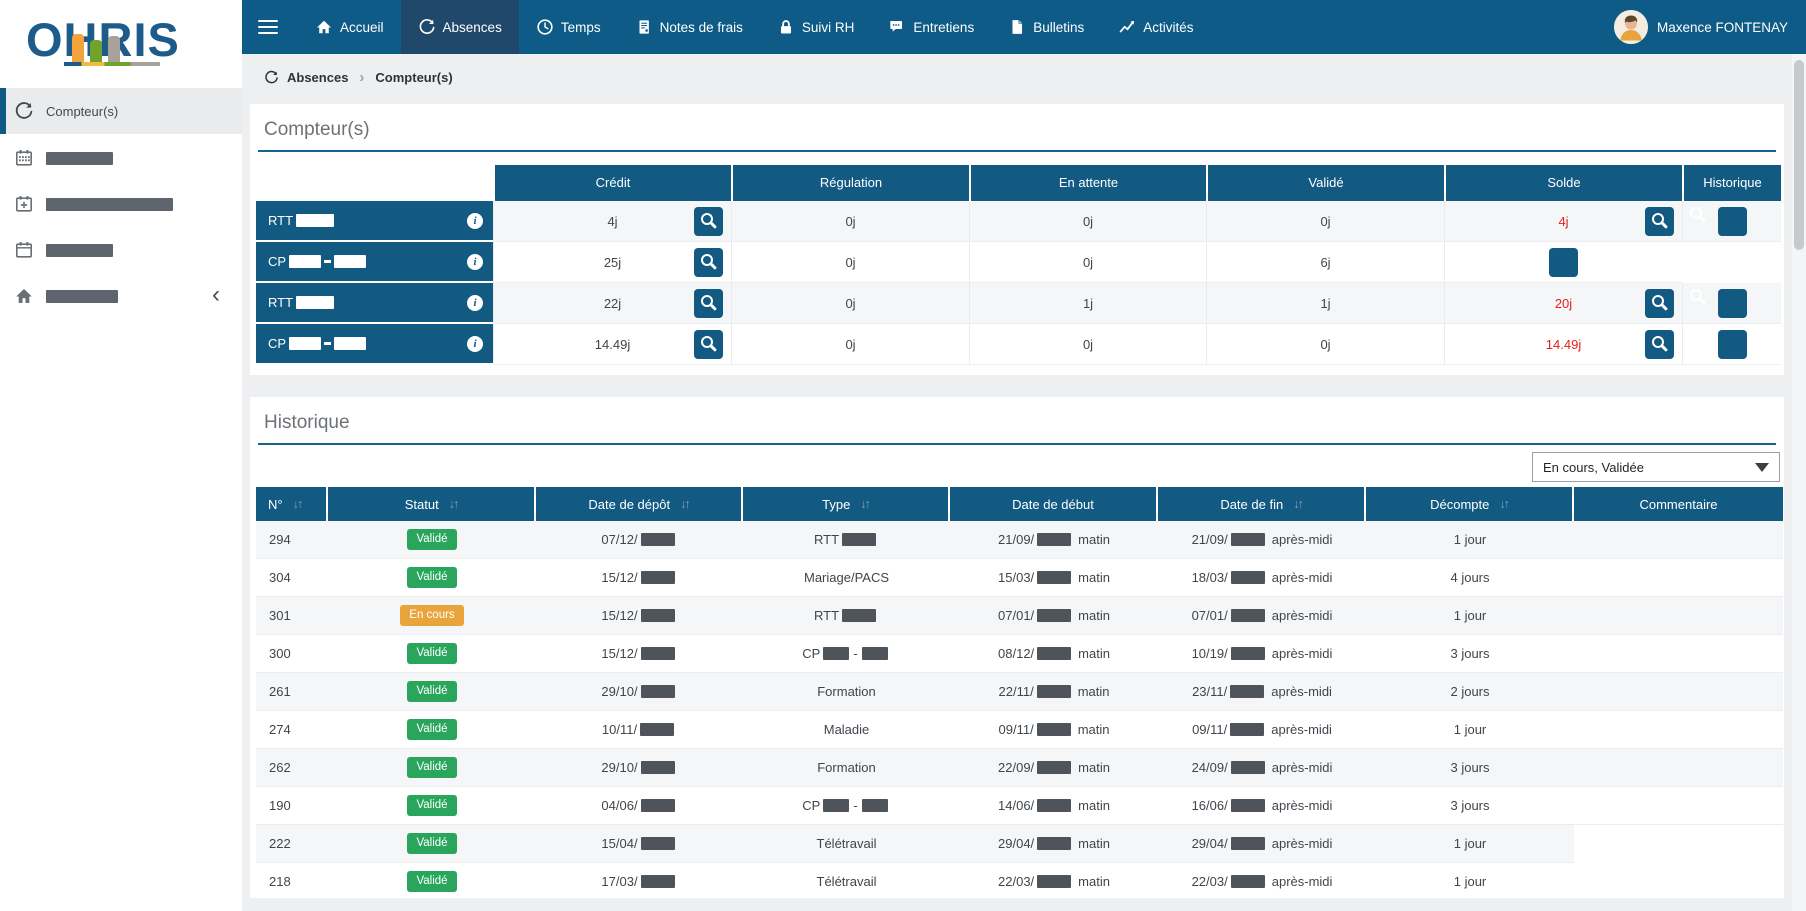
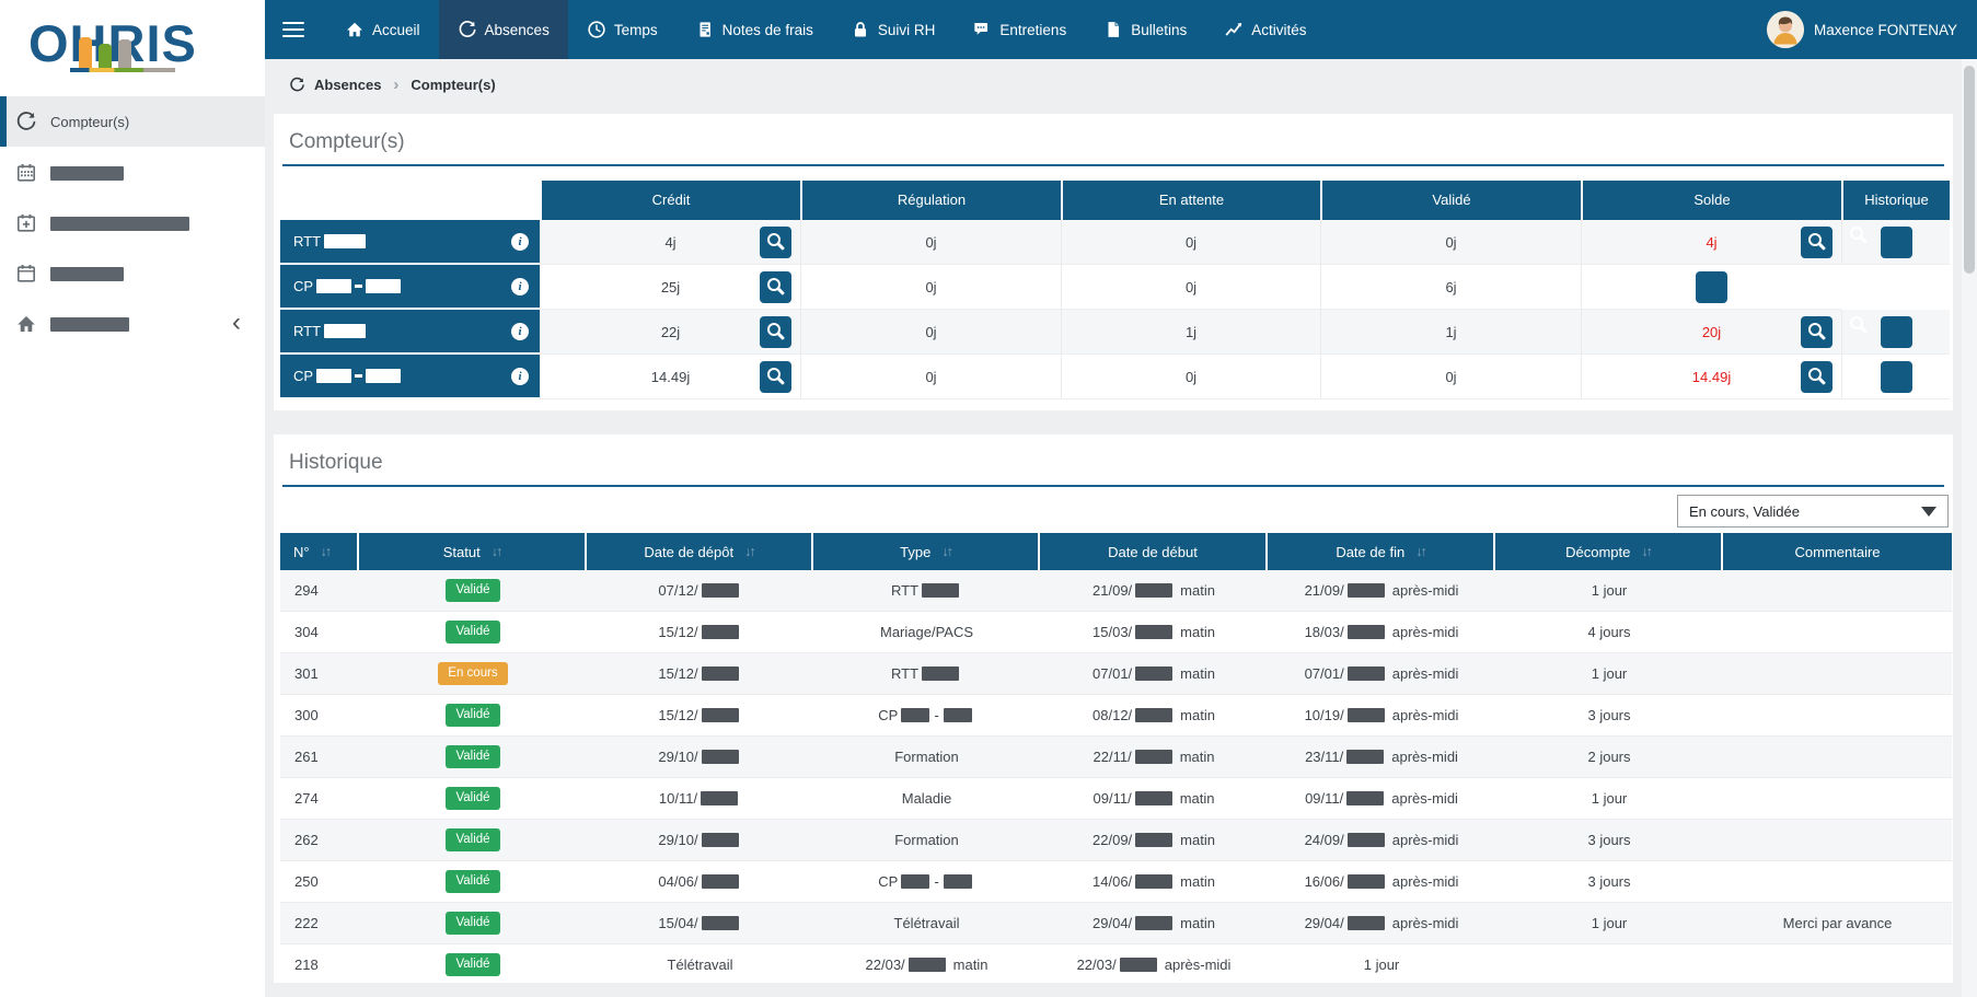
  Compteur(s)
  ‹
  Accueil
  Absences
  Temps
  Notes de frais
  Suivi RH
  Entretiens
  Bulletins
  Activités
  Maxence FONTENAY
  Absences
  ›
  Compteur(s)
  Compteur(s)
  Crédit
  Régulation
  En attente
  Validé
  Solde
  Historique
  RTT
  i
  4j
  0j
  0j
  0j
  4j
  CP
  i
  25j
  0j
  0j
  6j
  RTT
  i
  22j
  0j
  1j
  1j
  20j
  CP
  i
  14.49j
  0j
  0j
  0j
  14.49j
  Historique
  En cours, Validée
  N°
  ↓↑
  Statut
  ↓↑
  Date de dépôt
  ↓↑
  Type
  ↓↑
  Date de début
  Date de fin
  ↓↑
  Décompte
  ↓↑
  Commentaire
  294
  Validé
  07/12/
  RTT
  21/09/
  matin
  21/09/
  après-midi
  1 jour
  304
  Validé
  15/12/
  Mariage/PACS
  15/03/
  matin
  18/03/
  après-midi
  4 jours
  301
  En cours
  15/12/
  RTT
  07/01/
  matin
  07/01/
  après-midi
  1 jour
  300
  Validé
  15/12/
  CP
  -
  08/12/
  matin
  10/19/
  après-midi
  3 jours
  261
  Validé
  29/10/
  Formation
  22/11/
  matin
  23/11/
  après-midi
  2 jours
  274
  Validé
  10/11/
  Maladie
  09/11/
  matin
  09/11/
  après-midi
  1 jour
  262
  Validé
  29/10/
  Formation
  22/09/
  matin
  24/09/
  après-midi
  3 jours
- 190
+ 250
  Validé
  04/06/
  CP
  -
  14/06/
  matin
  16/06/
  après-midi
  3 jours
  222
  Validé
  15/04/
  Télétravail
  29/04/
  matin
  29/04/
  après-midi
  1 jour
+ Merci par avance
  218
  Validé
- 17/03/
  Télétravail
  22/03/
  matin
  22/03/
  après-midi
  1 jour
